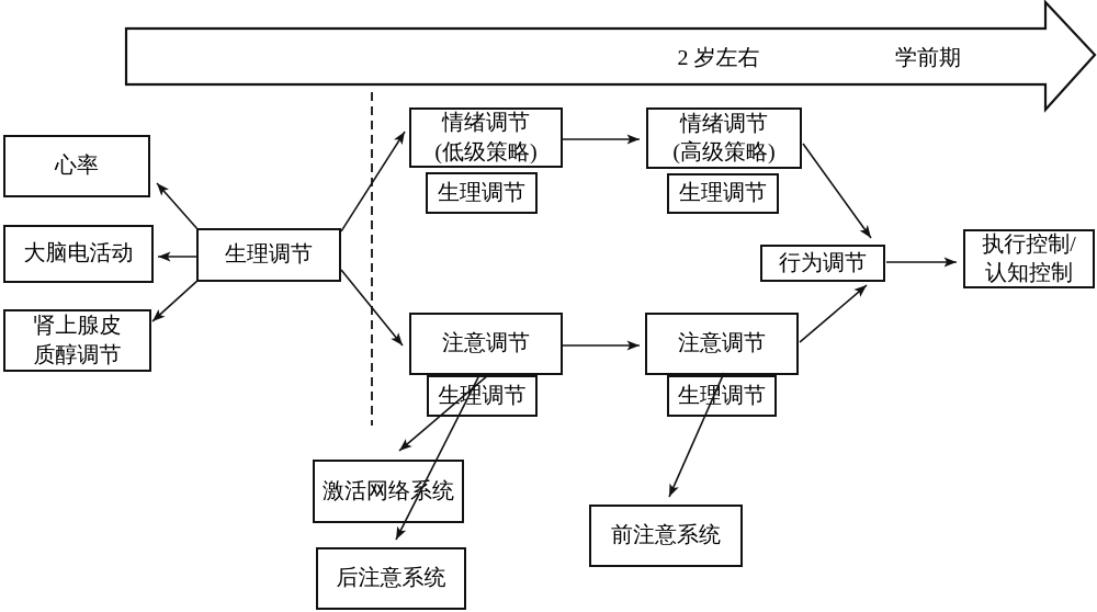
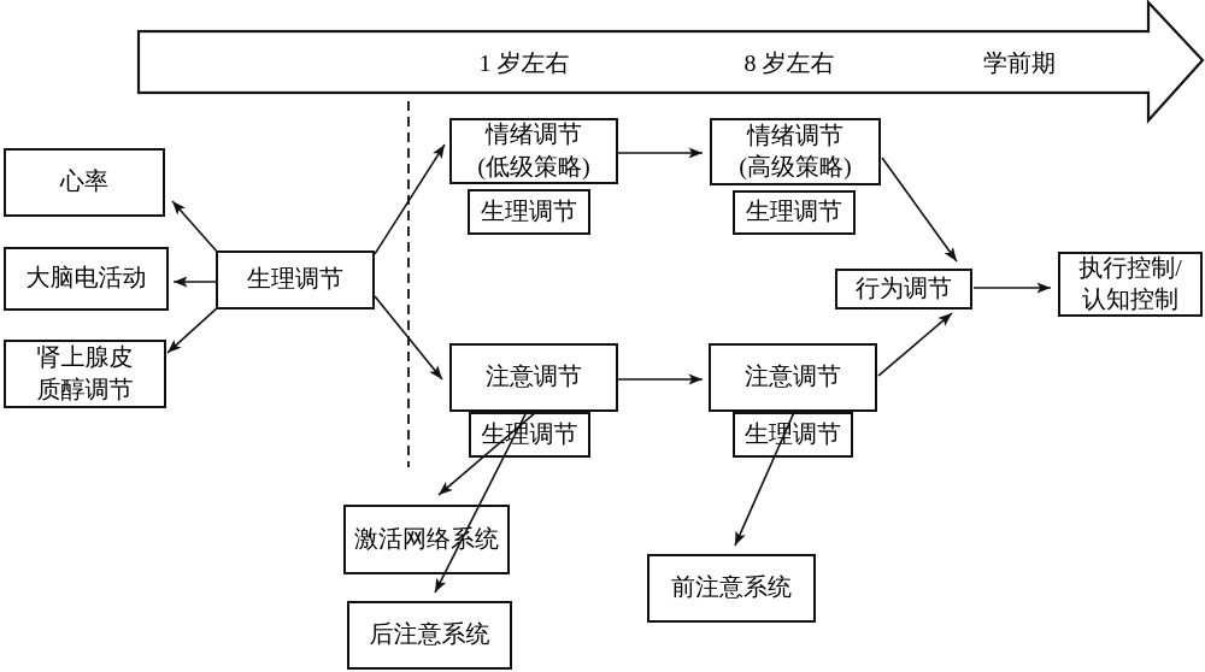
+ 1 岁左右
- 2 岁左右
+ 8 岁左右
  学前期
  心率
  大脑电活动
  肾上腺皮
  质醇调节
  生理调节
  情绪调节
  (低级策略)
  生理调节
  注意调节
  生理调节
  情绪调节
  (高级策略)
  生理调节
  注意调节
  生理调节
  行为调节
  执行控制/
  认知控制
  激活网络统
  后注意系统
  前注意系统
